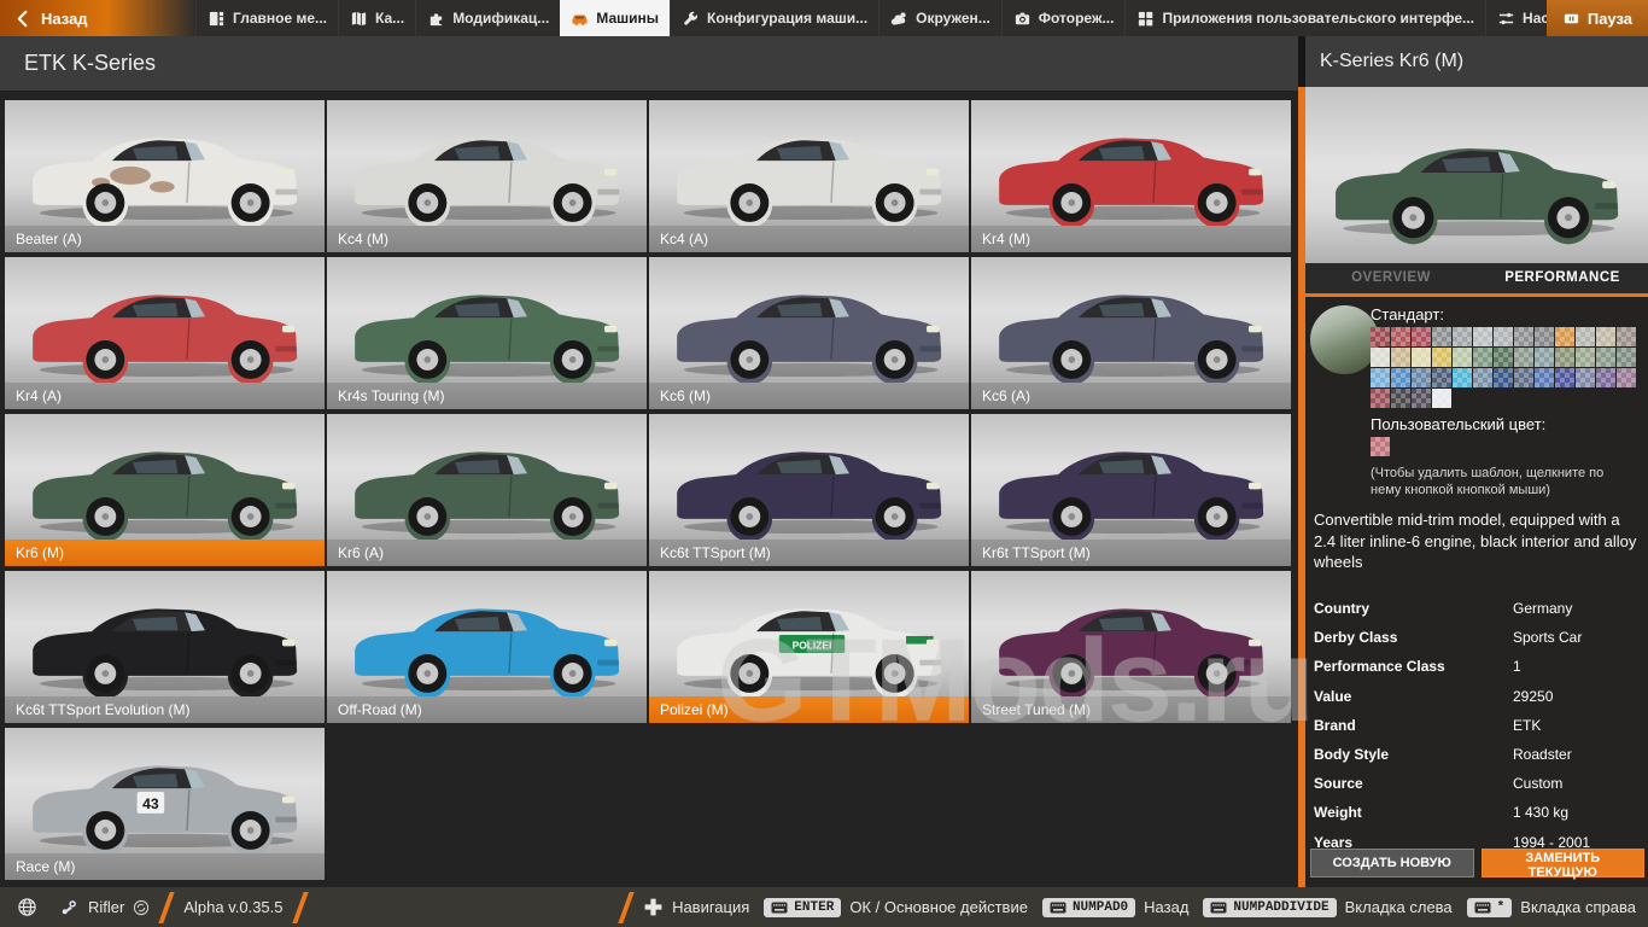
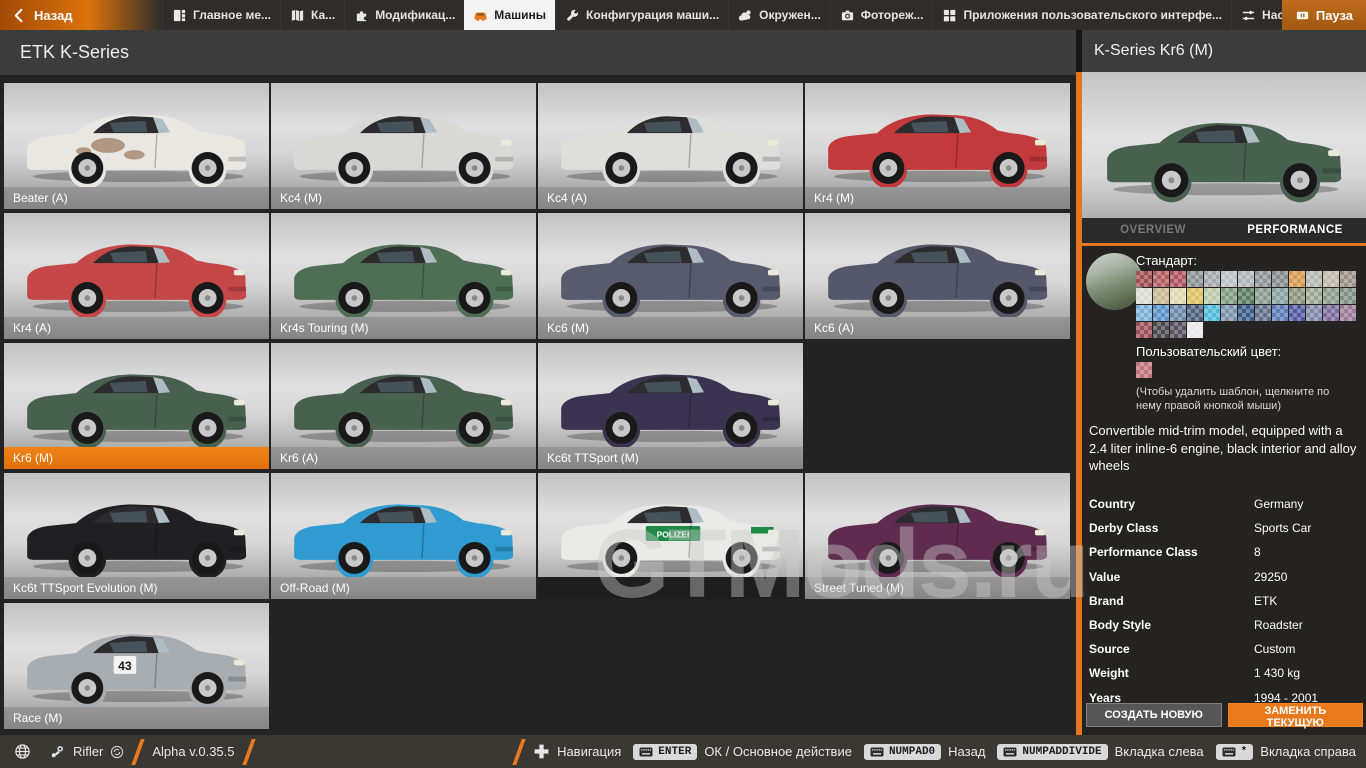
  Назад
  Главное ме...
  Ка...
  Модификац...
  Машины
  Конфигурация маши...
  Окружен...
  Фотореж...
  Приложения пользовательского интерфе...
  Пауза
  ETK K-Series
  Beater (A)
  Kc4 (M)
  Kc4 (A)
  Kr4 (M)
  Kr4 (A)
  Kr4s Touring (M)
  Kc6 (M)
  Kc6 (A)
  Kr6 (M)
  Kr6 (A)
  Kc6t TTSport (M)
- Kr6t TTSport (M)
  Kc6t TTSport Evolution (M)
  Off-Road (M)
  POLIZEI
- Polizei (M)
  Street Tuned (M)
  43
  Race (M)
  K-Series Kr6 (M)
  OVERVIEW
  PERFORMANCE
  Стандарт:
  Пользовательский цвет:
- (Чтобы удалить шаблон, щелкните по нему кнопкой кнопкой мыши)
+ (Чтобы удалить шаблон, щелкните по нему правой кнопкой мыши)
  Convertible mid-trim model, equipped with a 2.4 liter inline-6 engine, black interior and alloy wheels
  Country
  Germany
  Derby Class
  Sports Car
  Performance Class
- 1
+ 8
  Value
  29250
  Brand
  ETK
  Body Style
  Roadster
  Source
  Custom
  Weight
  1 430 kg
  Years
  1994 - 2001
  СОЗДАТЬ НОВУЮ
  ЗАМЕНИТЬ ТЕКУЩУЮ
  Rifler
  Alpha v.0.35.5
  Навигация
  ENTER
  ОК / Основное действие
  NUMPAD0
  Назад
  NUMPADDIVIDE
  Вкладка слева
  *
  Вкладка справа
  GTMods.ru
